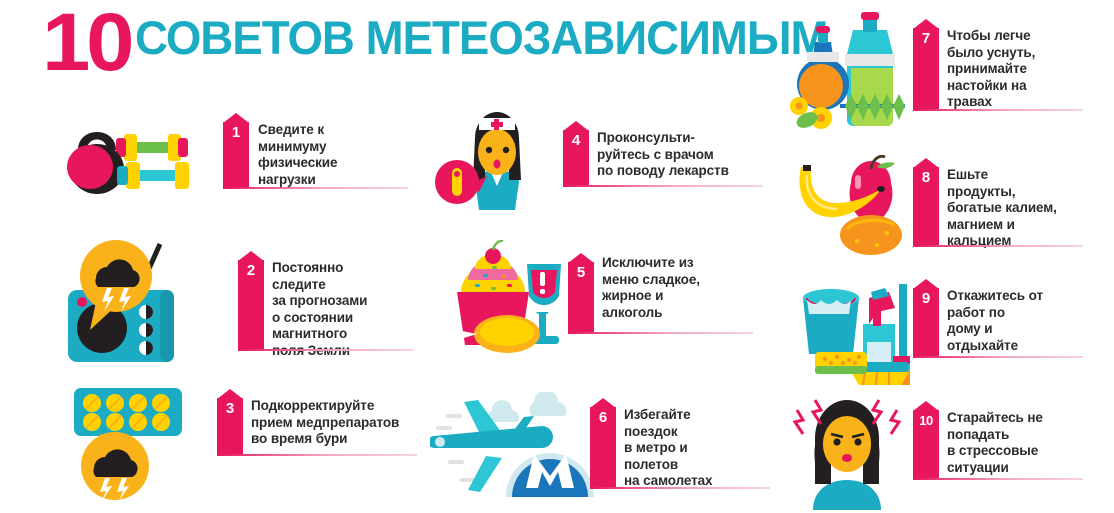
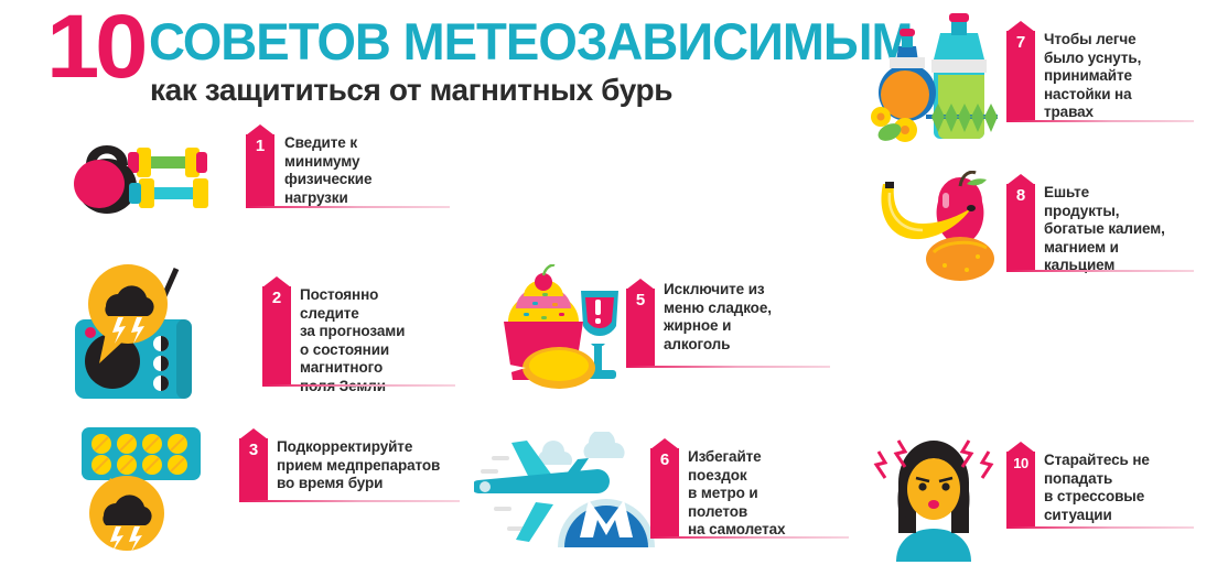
  10
  СОВЕТОВ МЕТЕОЗАВИСИМЫМ
+ как защититься от магнитных бурь
  1
  Сведите к
  минимуму
  физические
  нагрузки
  2
  Постоянно
  следите
  за прогнозами
  о состоянии
  магнитного
  3
  Подкорректируйте
  прием медпрепаратов
  во время бури
- 4
- Проконсульти-
- руйтесь с врачом
- по поводу лекарств
  5
  Исключите из
  меню сладкое,
  жирное и
  алкоголь
  6
  Избегайте
  поездок
  в метро и
  полетов
  на самолетах
  7
  Чтобы легче
  было уснуть,
  принимайте
  настойки на
  травах
  8
  Ешьте
  продукты,
  богатые калием,
  магнием и
  кальцием
- 9
- Откажитесь от
- работ по
- дому и
- отдыхайте
  10
  Старайтесь не
  попадать
  в стрессовые
  ситуации
